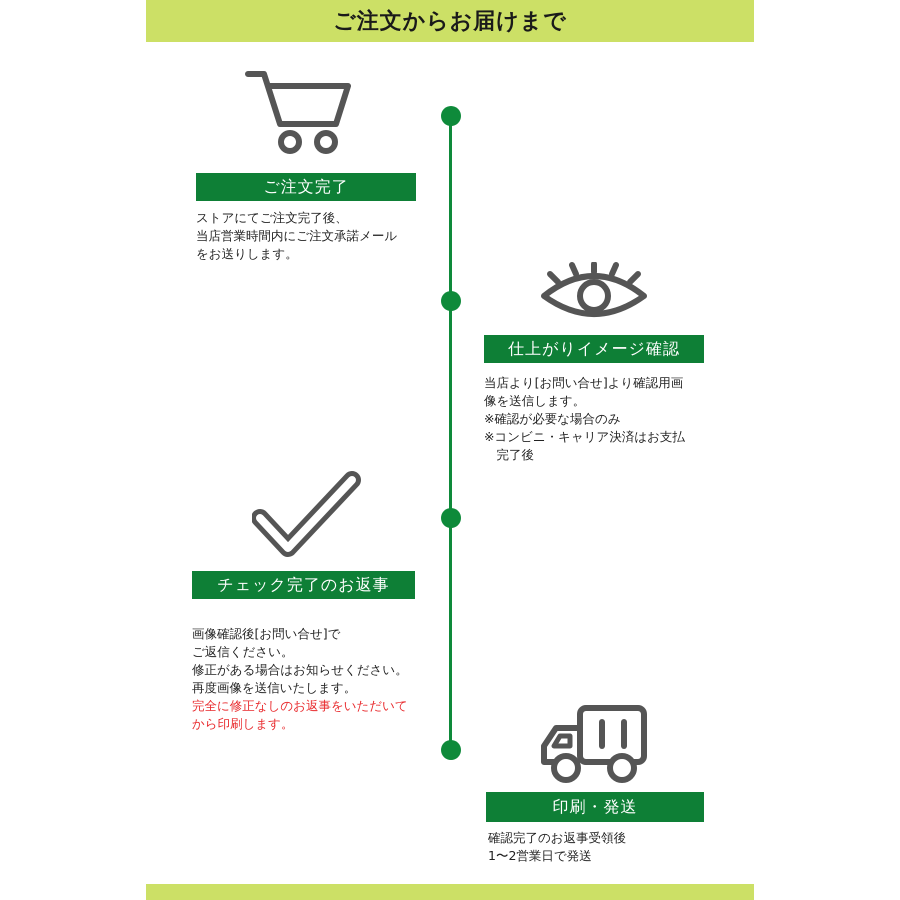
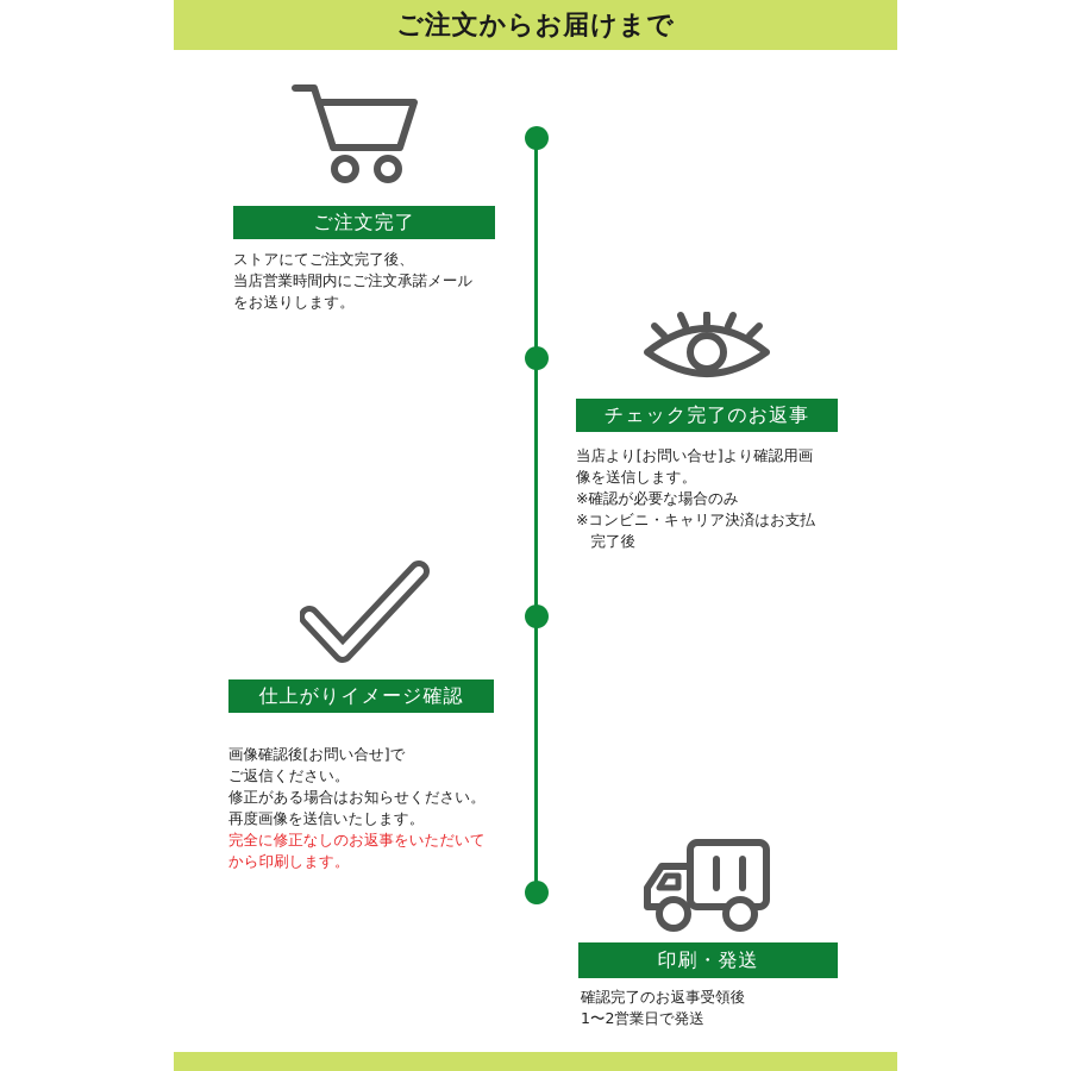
  ご注文からお届けまで
  ご注文完了
  ストアにてご注文完了後、
  当店営業時間内にご注文承諾メール
  をお送りします。
- 仕上がりイメージ確認
+ チェック完了のお返事
  当店より[お問い合せ]より確認用画
  像を送信します。
  ※確認が必要な場合のみ
  ※コンビニ・キャリア決済はお支払
  完了後
- チェック完了のお返事
+ 仕上がりイメージ確認
  画像確認後[お問い合せ]で
  ご返信ください。
  修正がある場合はお知らせください。
  再度画像を送信いたします。 完全に修正なしのお返事をいただいて
  から印刷します。
  印刷・発送
  確認完了のお返事受領後
  1〜2営業日で発送
